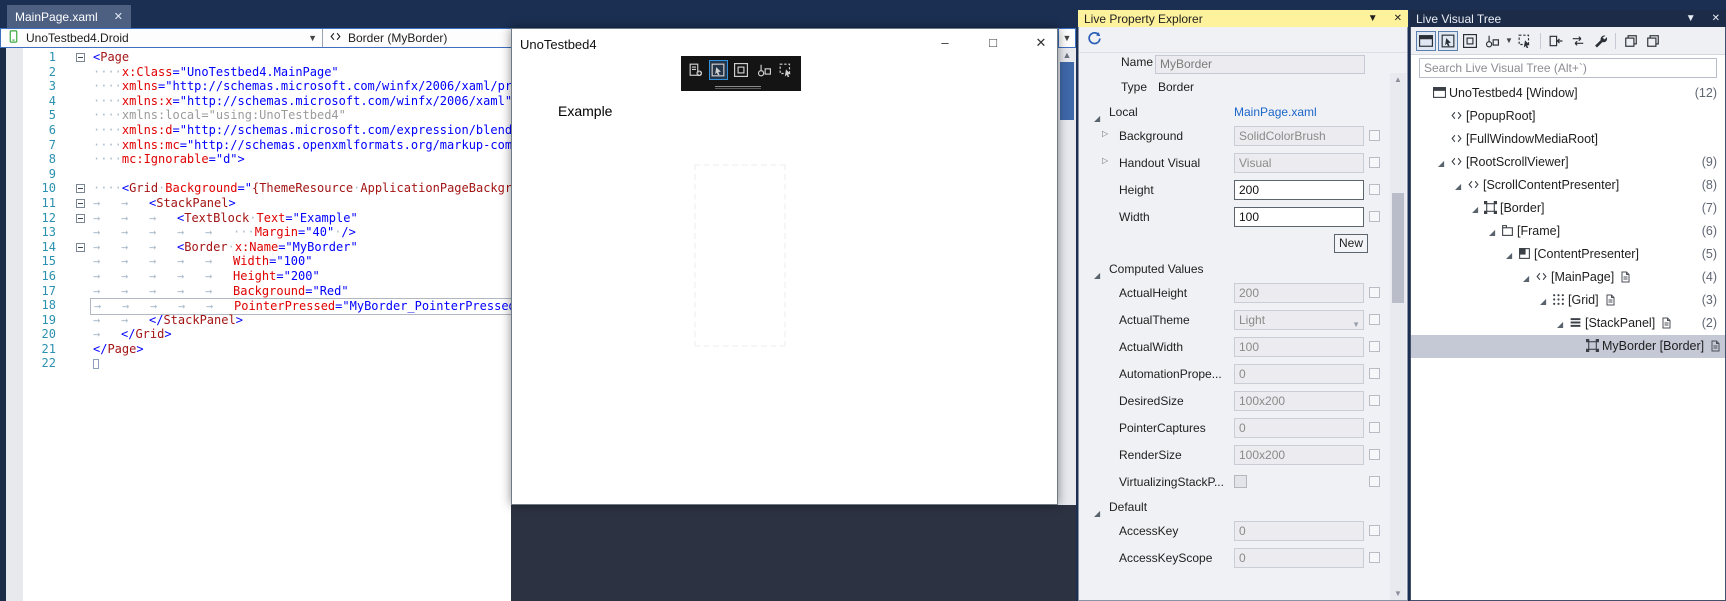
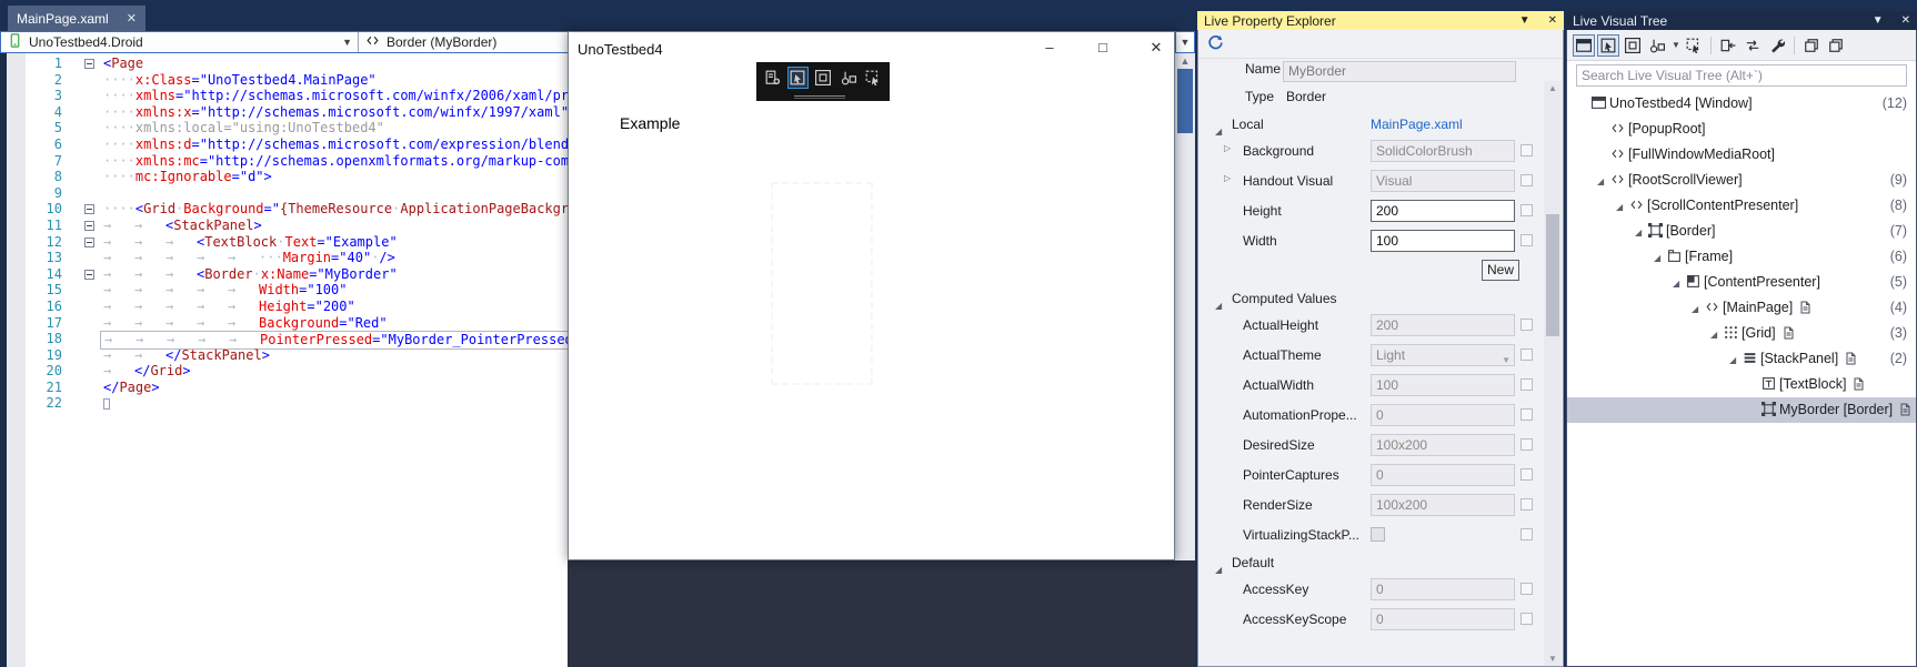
  MainPage.xaml
  ✕
  UnoTestbed4.Droid
  ▼
  Border (MyBorder)
  1
  <Page
  2
  ····x:Class="UnoTestbed4.MainPage"
  3
  ····xmlns="http://schemas.microsoft.com/winfx/2006/xaml/pr
  4
- ····xmlns:x="http://schemas.microsoft.com/winfx/2006/xaml"
+ ····xmlns:x="http://schemas.microsoft.com/winfx/1997/xaml"
  5
  ····xmlns:local="using:UnoTestbed4"
  6
  ····xmlns:d="http://schemas.microsoft.com/expression/blend
  7
  ····xmlns:mc="http://schemas.openxmlformats.org/markup-com
  8
  ····mc:Ignorable="d">
  9
  10
  ····<Grid·Background="{ThemeResource·ApplicationPageBackgr
  11
  → → <StackPanel>
  12
  → → → <TextBlock·Text="Example"
  13
  → → → → → ···Margin="40"·/>
  14
  → → → <Border·x:Name="MyBorder"
  15
  → → → → → Width="100"
  16
  → → → → → Height="200"
  17
  → → → → → Background="Red"
  18
  → → → → → PointerPressed="MyBorder_PointerPresse
  19
  → → </StackPanel>
  20
  → </Grid>
  21
  </Page>
  22
  ▼
  ▲
  UnoTestbed4
  –
  □
  ✕
  Example
  Live Property Explorer
  ▼
  ✕
  Name
  MyBorder
  Type
  Border
  ◢
  Local
  MainPage.xaml
  ▷
  Background
  SolidColorBrush
  ▷
  Handout Visual
  Visual
  Height
  200
  Width
  100
  New
  ◢
  Computed Values
  ActualHeight
  200
  ActualTheme
  Light
  ▼
  ActualWidth
  100
  AutomationPrope...
  0
  DesiredSize
  100x200
  PointerCaptures
  0
  RenderSize
  100x200
  VirtualizingStackP...
  ◢
  Default
  AccessKey
  0
  AccessKeyScope
  0
  ▲
  ▼
  Live Visual Tree
  ▼
  ✕
  ▼
  Search Live Visual Tree (Alt+`)
  UnoTestbed4 [Window]
  (12)
  [PopupRoot]
  [FullWindowMediaRoot]
  ◢ [RootScrollViewer]
  (9)
  ◢ [ScrollContentPresenter]
  (8)
  ◢ [Border]
  (7)
  ◢ [Frame]
  (6)
  ◢ [ContentPresenter]
  (5)
  ◢ [MainPage]
  (4)
  ◢ [Grid]
  (3)
  ◢ [StackPanel]
  (2)
+ [TextBlock]
  MyBorder [Border]
